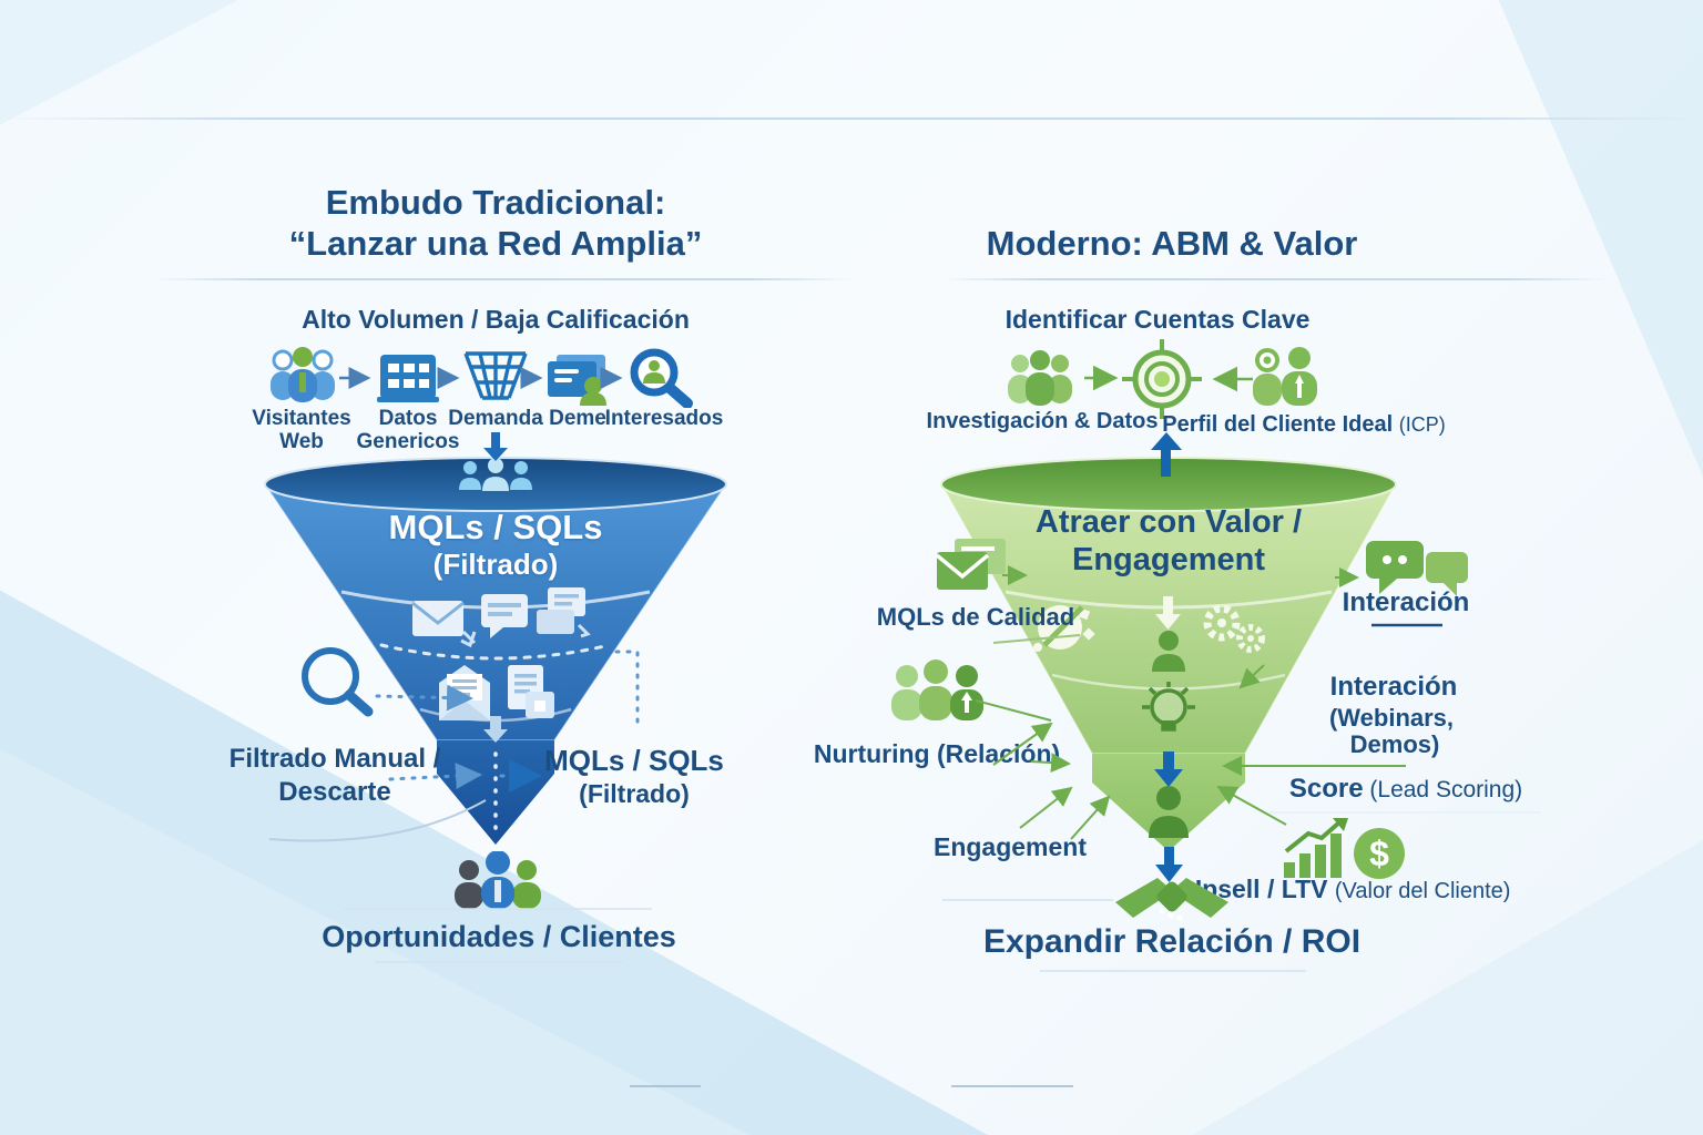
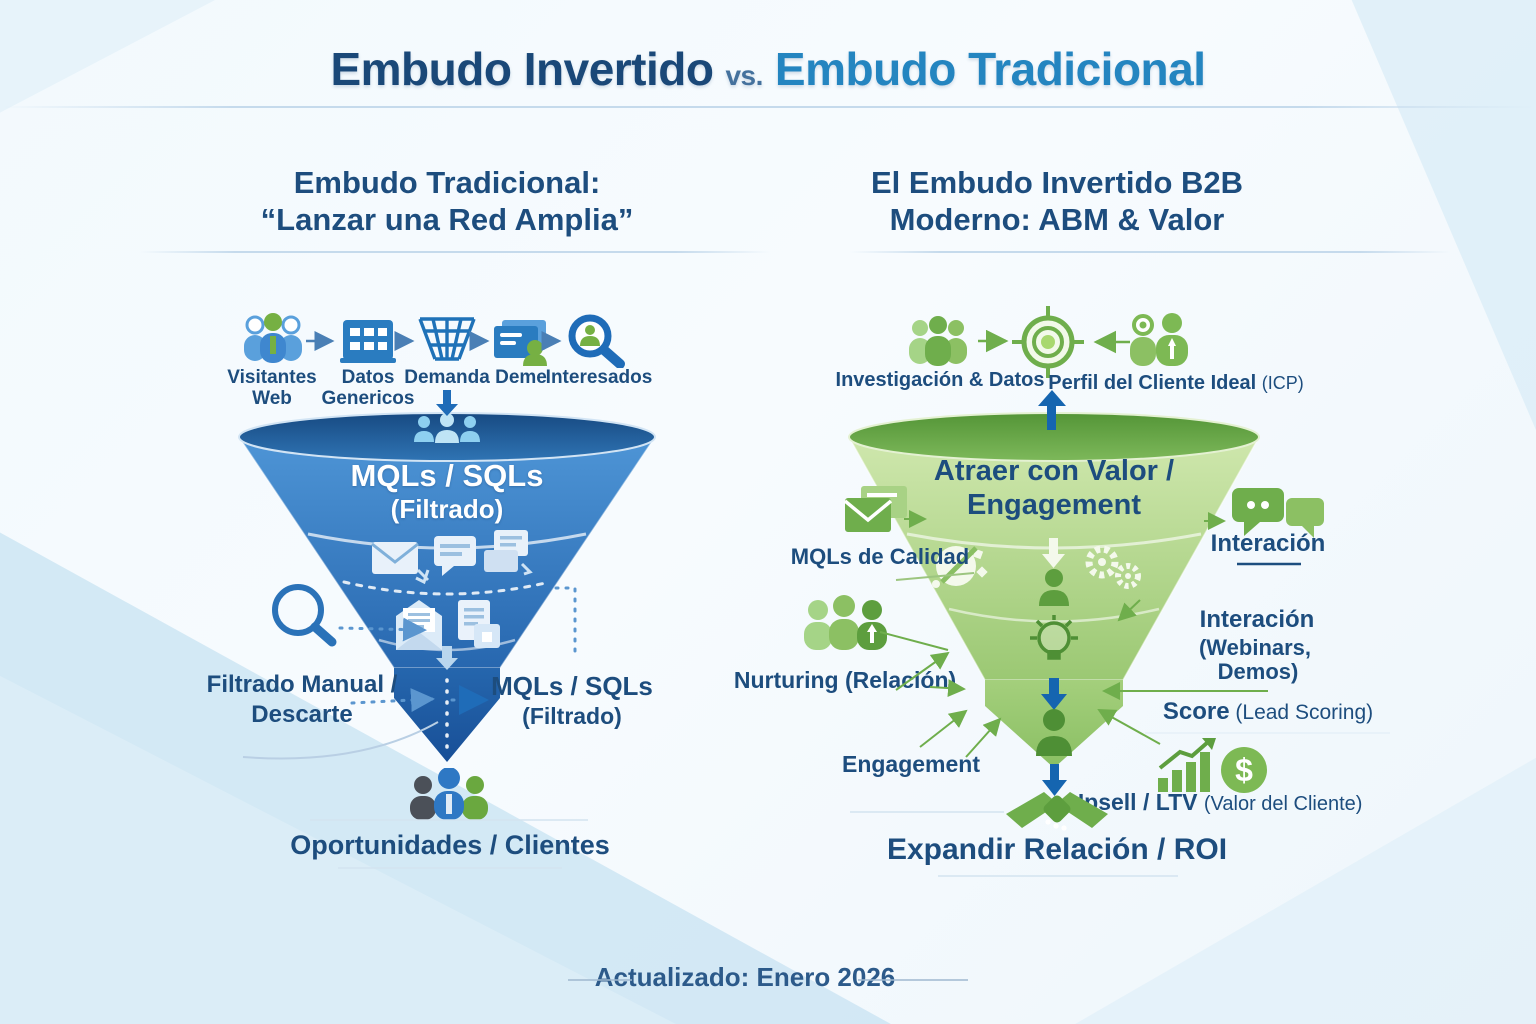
+ Embudo Invertido vs. Embudo Tradicional
  Embudo Tradicional:
  “Lanzar una Red Amplia”
+ El Embudo Invertido B2B
  Moderno: ABM & Valor
- Alto Volumen / Baja Calificación
- Identificar Cuentas Clave
  Visitantes
  Web
  Datos
  Genericos
  Demanda
  Deme
  Interesados
  Investigación & Datos
  Perfil del Cliente Ideal (ICP)
  MQLs / SQLs
  (Filtrado)
  Filtrado Manual /
  Descarte
  MQLs / SQLs
  (Filtrado)
  Oportunidades / Clientes
  Atraer con Valor /
  Engagement
  MQLs de Calidad
  Interación
  Nurturing (Relación)
  Engagement
  Interación
  (Webinars,
  Demos)
  Score (Lead Scoring)
  $
  psell / LTV (Valor del Cliente)
  Expandir Relación / ROI
+ Actualizado: Enero 2026
